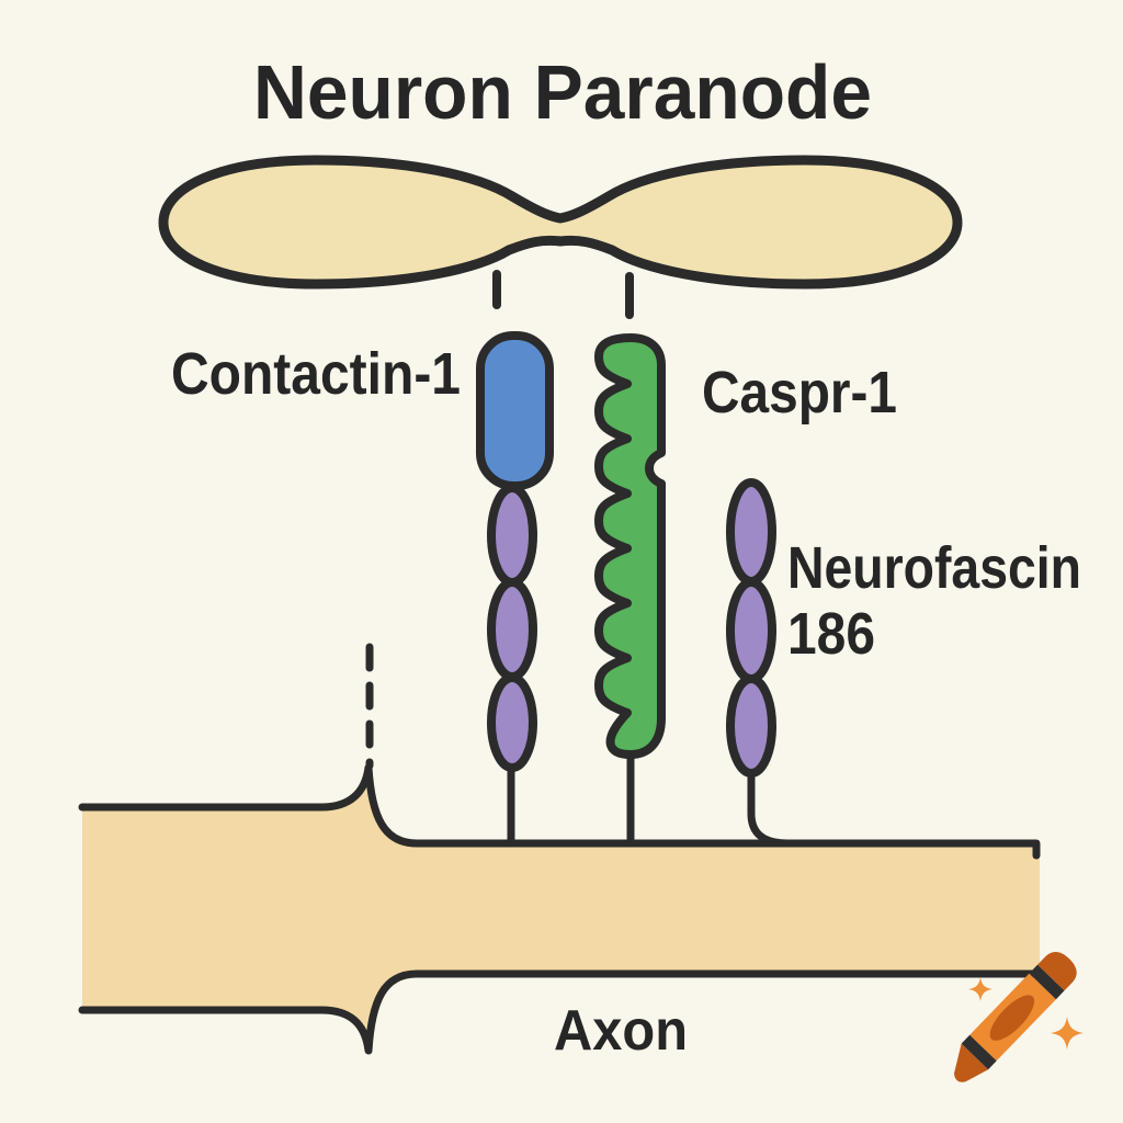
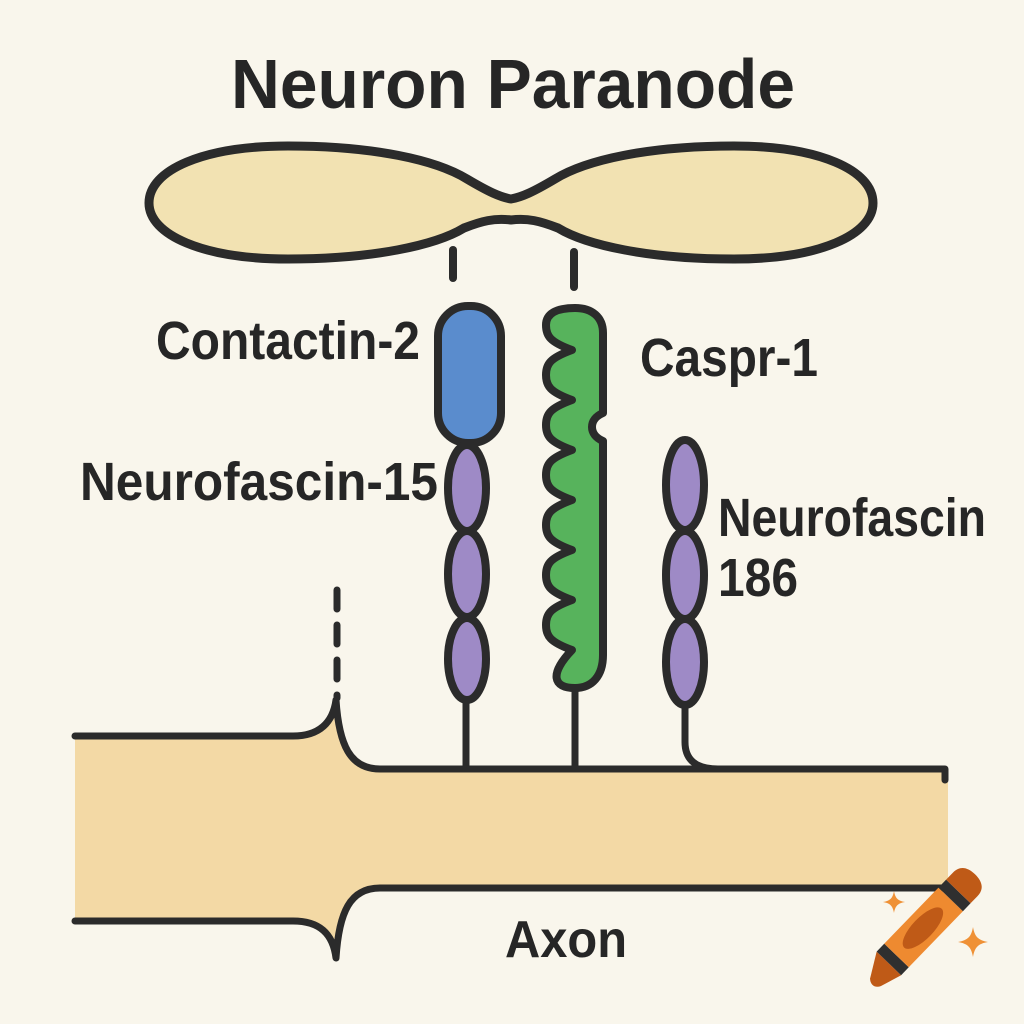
  Neuron Paranode
- Contactin-1
+ Contactin-2
+ Neurofascin-15
  Caspr-1
  Neurofascin
  186
  Axon
